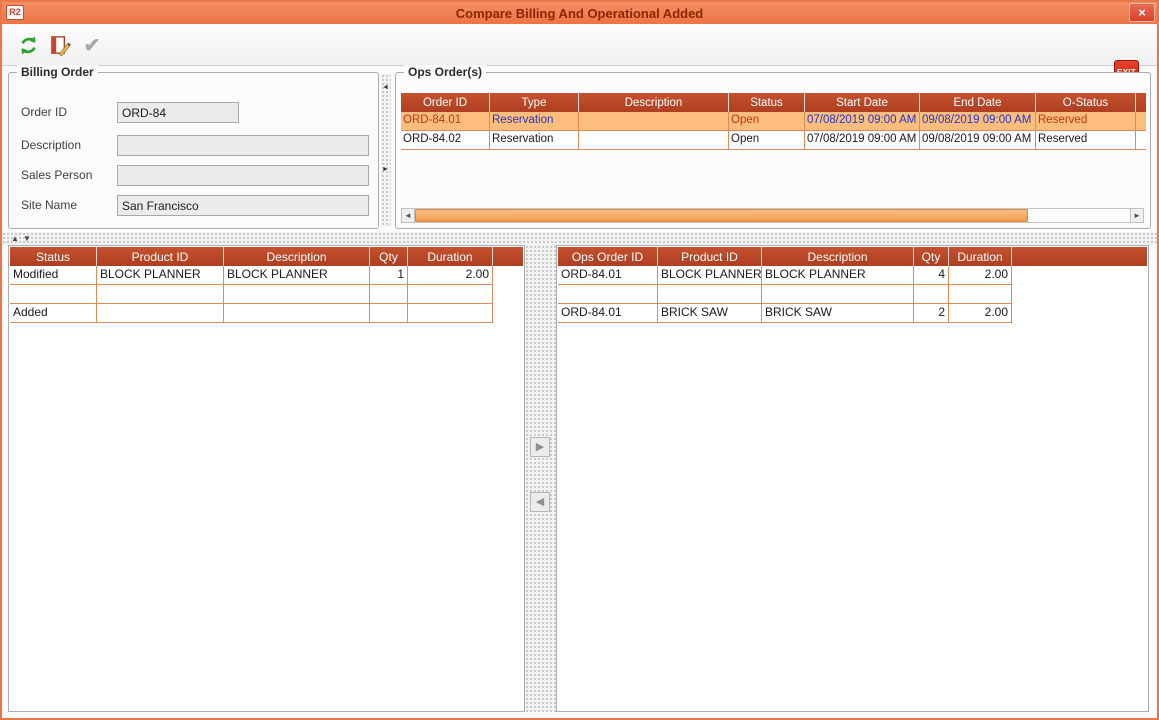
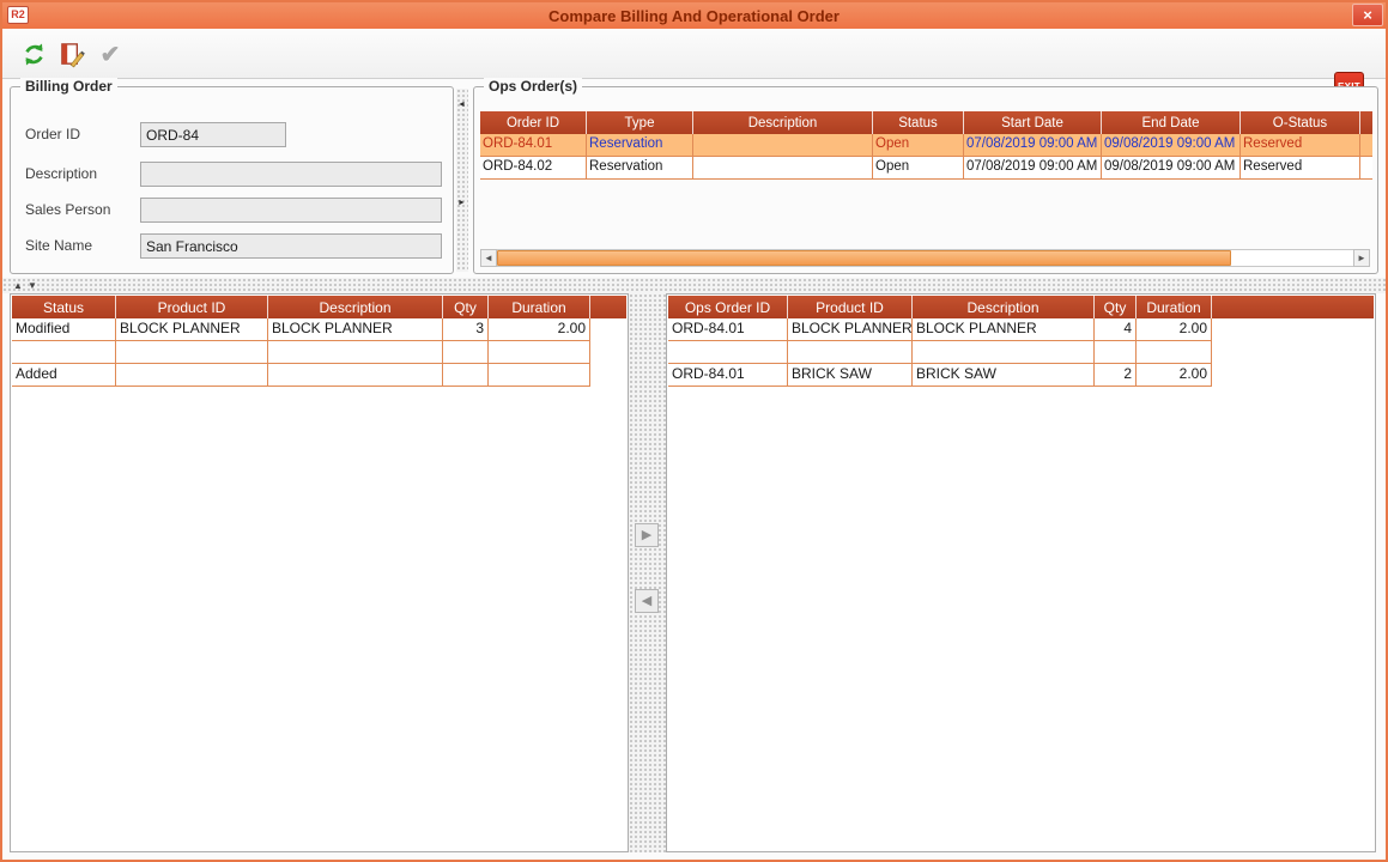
  R2
- Compare Billing And Operational Added
+ Compare Billing And Operational Order
  ×
  ✔
  Billing Order
  Order ID
  ORD-84
  Description
  Sales Person
  Site Name
  San Francisco
  Ops Order(s)
  Order ID
  Type
  Description
  Status
  Start Date
  End Date
  O-Status
  ORD-84.01
  Reservation
  Open
  07/08/2019 09:00 AM
  09/08/2019 09:00 AM
  Reserved
  ORD-84.02
  Reservation
  Open
  07/08/2019 09:00 AM
  09/08/2019 09:00 AM
  Reserved
  ◄
  ►
  ▲
  ▼
  Status
  Product ID
  Description
  Qty
  Duration
  Modified
  BLOCK PLANNER
  BLOCK PLANNER
- 1
+ 3
  2.00
  Added
  ▶
  ◀
  Ops Order ID
  Product ID
  Description
  Qty
  Duration
  ORD-84.01
  BLOCK PLANNER
  BLOCK PLANNER
  4
  2.00
  ORD-84.01
  BRICK SAW
  BRICK SAW
  2
  2.00
